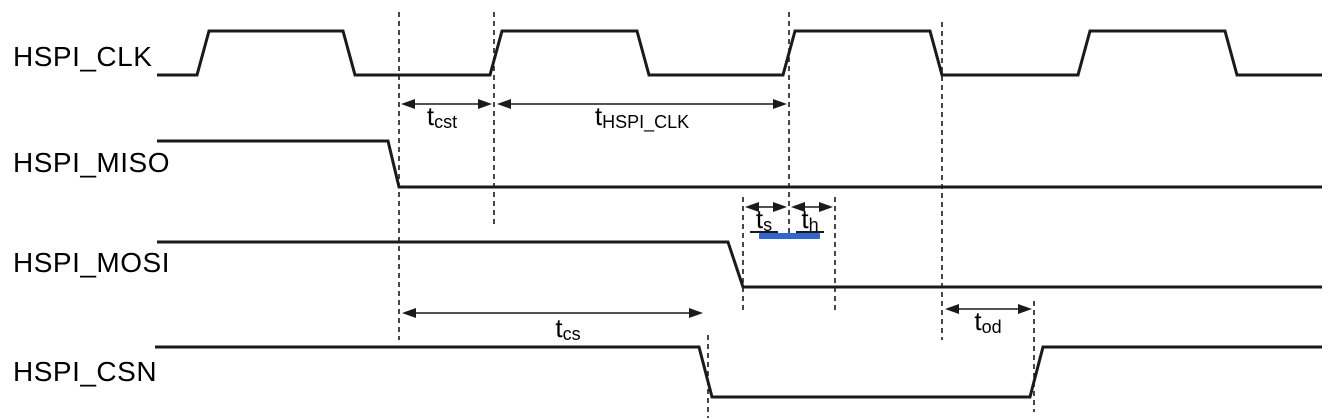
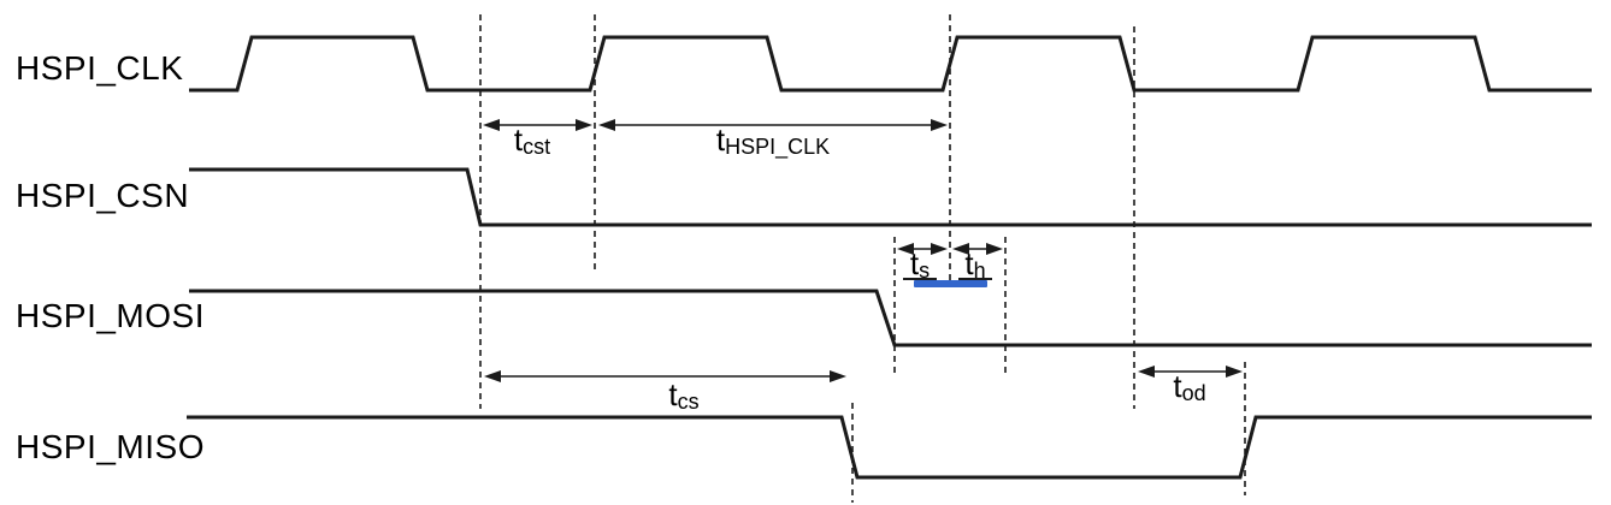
  HSPI_CLK
- HSPI_MISO
+ HSPI_CSN
  HSPI_MOSI
- HSPI_CSN
+ HSPI_MISO
  tcst
  tHSPI_CLK
  ts
  th
  tcs
  tod
